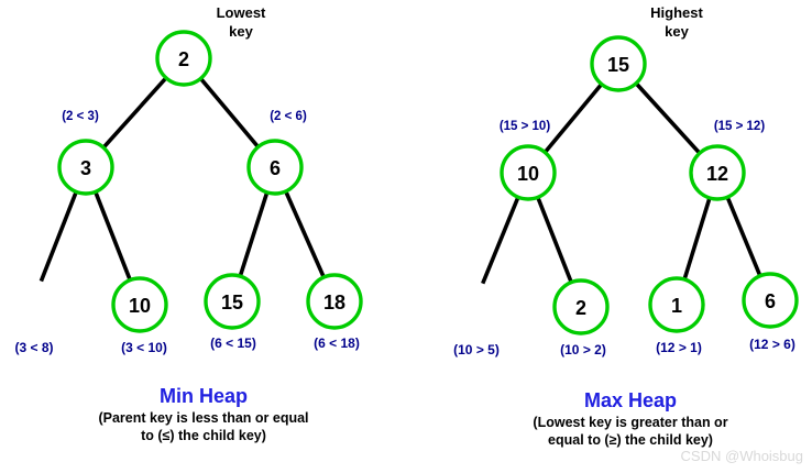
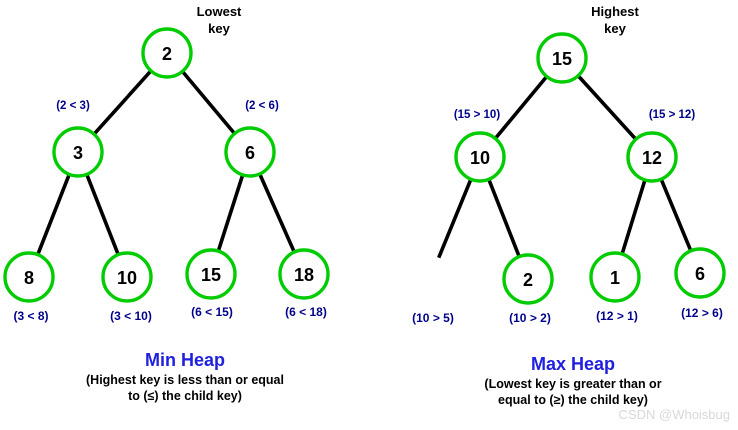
  2
  3
  6
+ 8
  10
  15
  18
  15
  10
  12
  2
  1
  6
  (2 < 3)
  (2 < 6)
  (3 < 8)
  (3 < 10)
  (6 < 15)
  (6 < 18)
  (15 > 10)
  (15 > 12)
  (10 > 5)
  (10 > 2)
  (12 > 1)
  (12 > 6)
  Lowest
  key
  Highest
  key
  Min Heap
- (Parent key is less than or equal
+ (Highest key is less than or equal
  to (≤) the child key)
  Max Heap
  (Lowest key is greater than or
  equal to (≥) the child key)
  CSDN @Whoisbug
